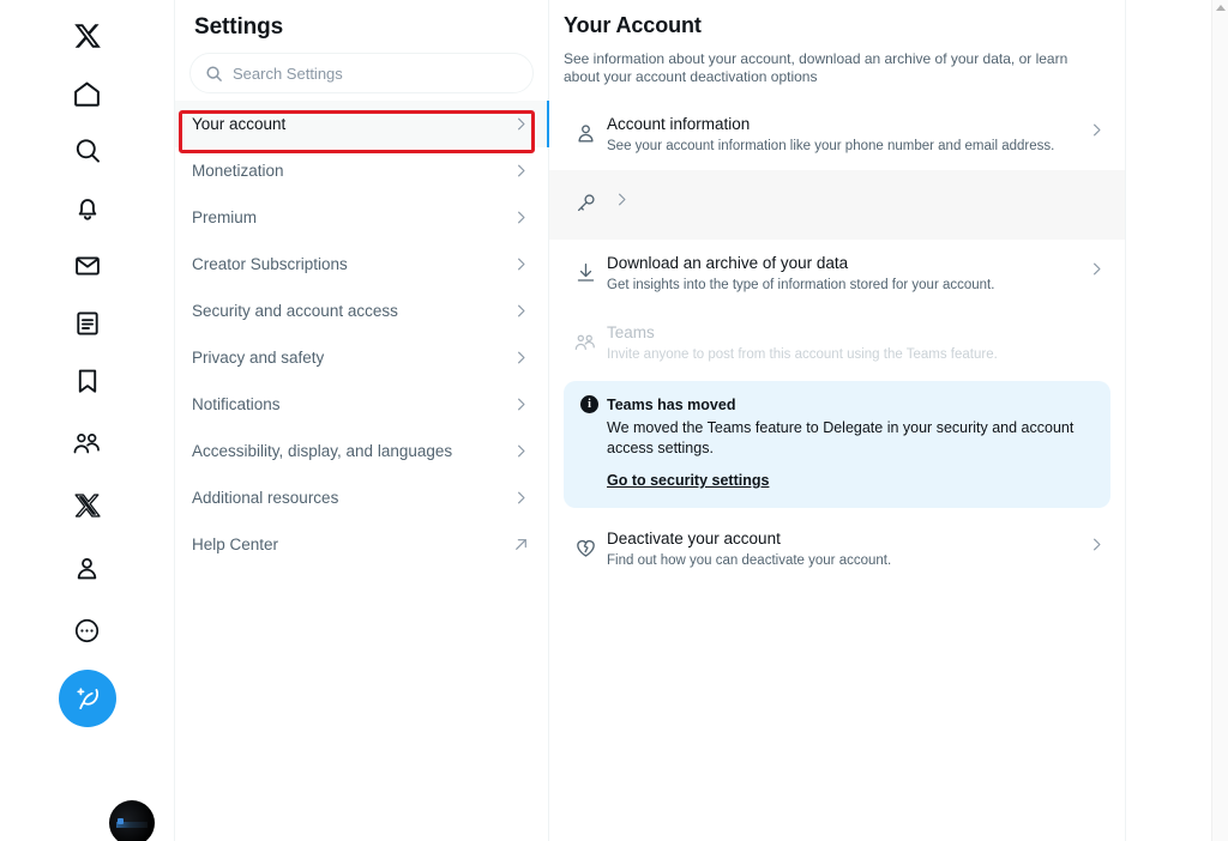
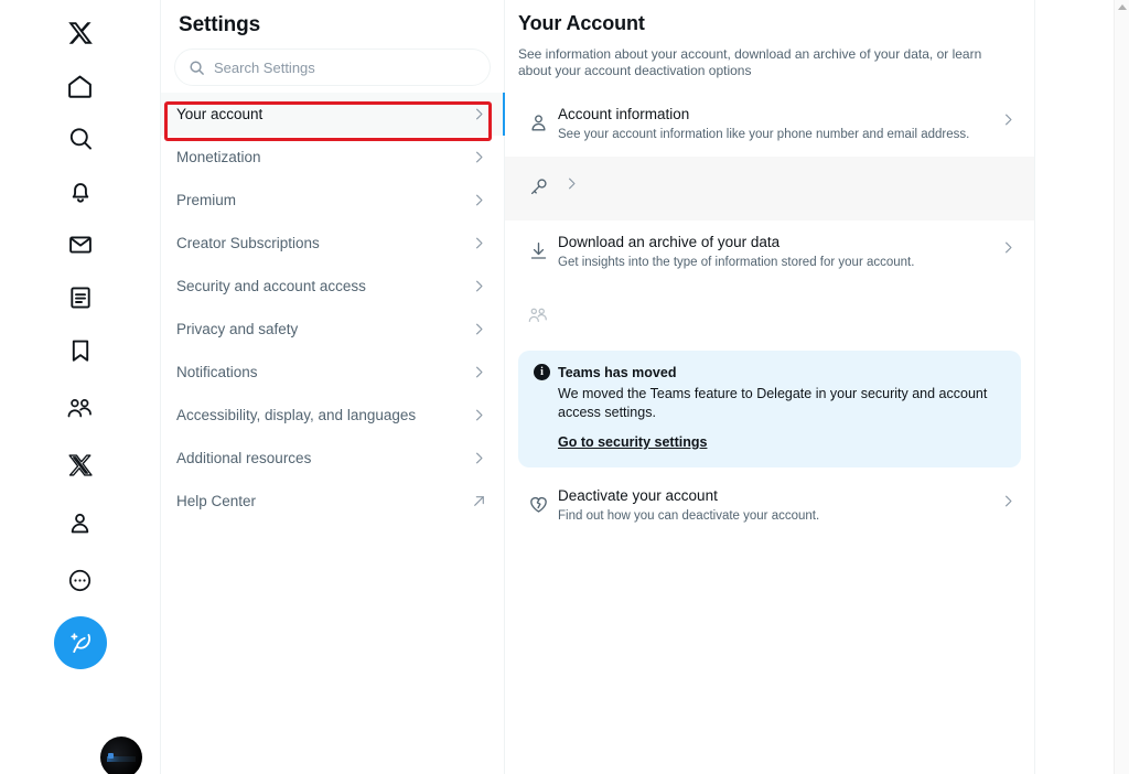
  Settings
  Search Settings
  Your account
  Monetization
  Premium
  Creator Subscriptions
  Security and account access
  Privacy and safety
  Notifications
  Accessibility, display, and languages
  Additional resources
  Help Center
  Your Account
  See information about your account, download an archive of your data, or learn about your account deactivation options
  Account information
  See your account information like your phone number and email address.
  Download an archive of your data
  Get insights into the type of information stored for your account.
- Teams
- Invite anyone to post from this account using the Teams feature.
  i
  Teams has moved
  We moved the Teams feature to Delegate in your security and account access settings.
  Go to security settings
  Deactivate your account
  Find out how you can deactivate your account.
